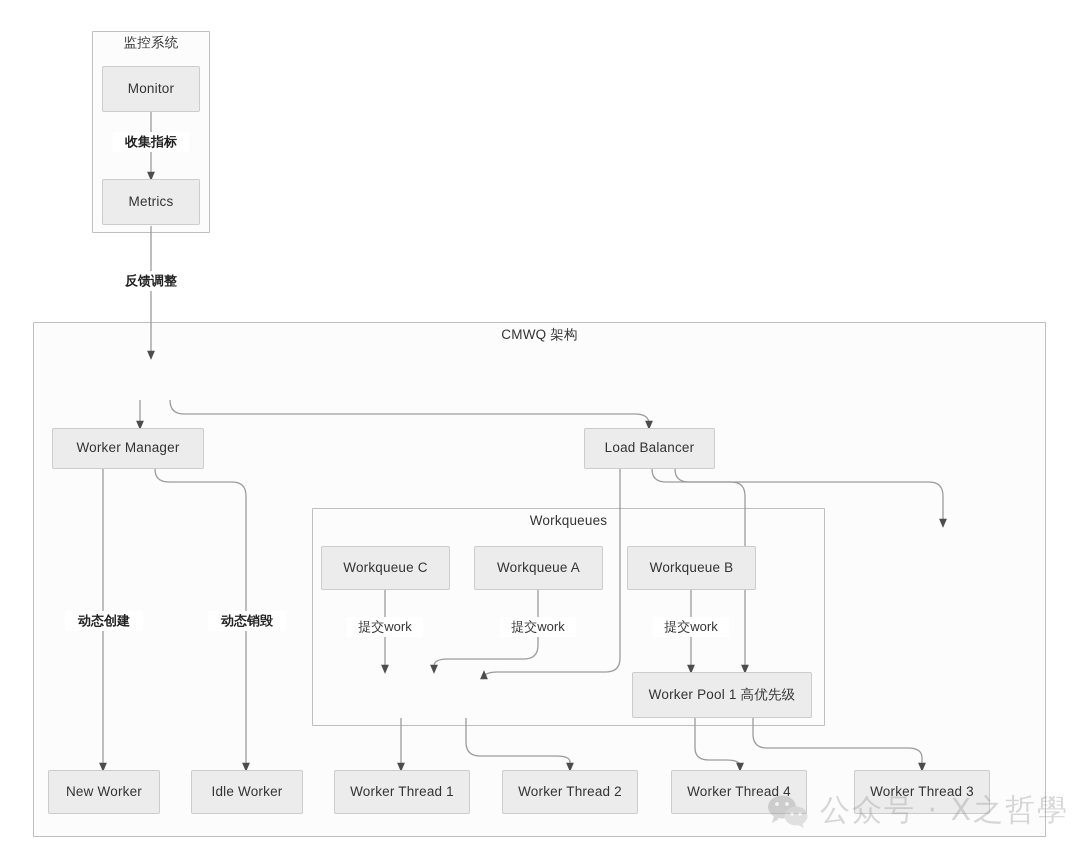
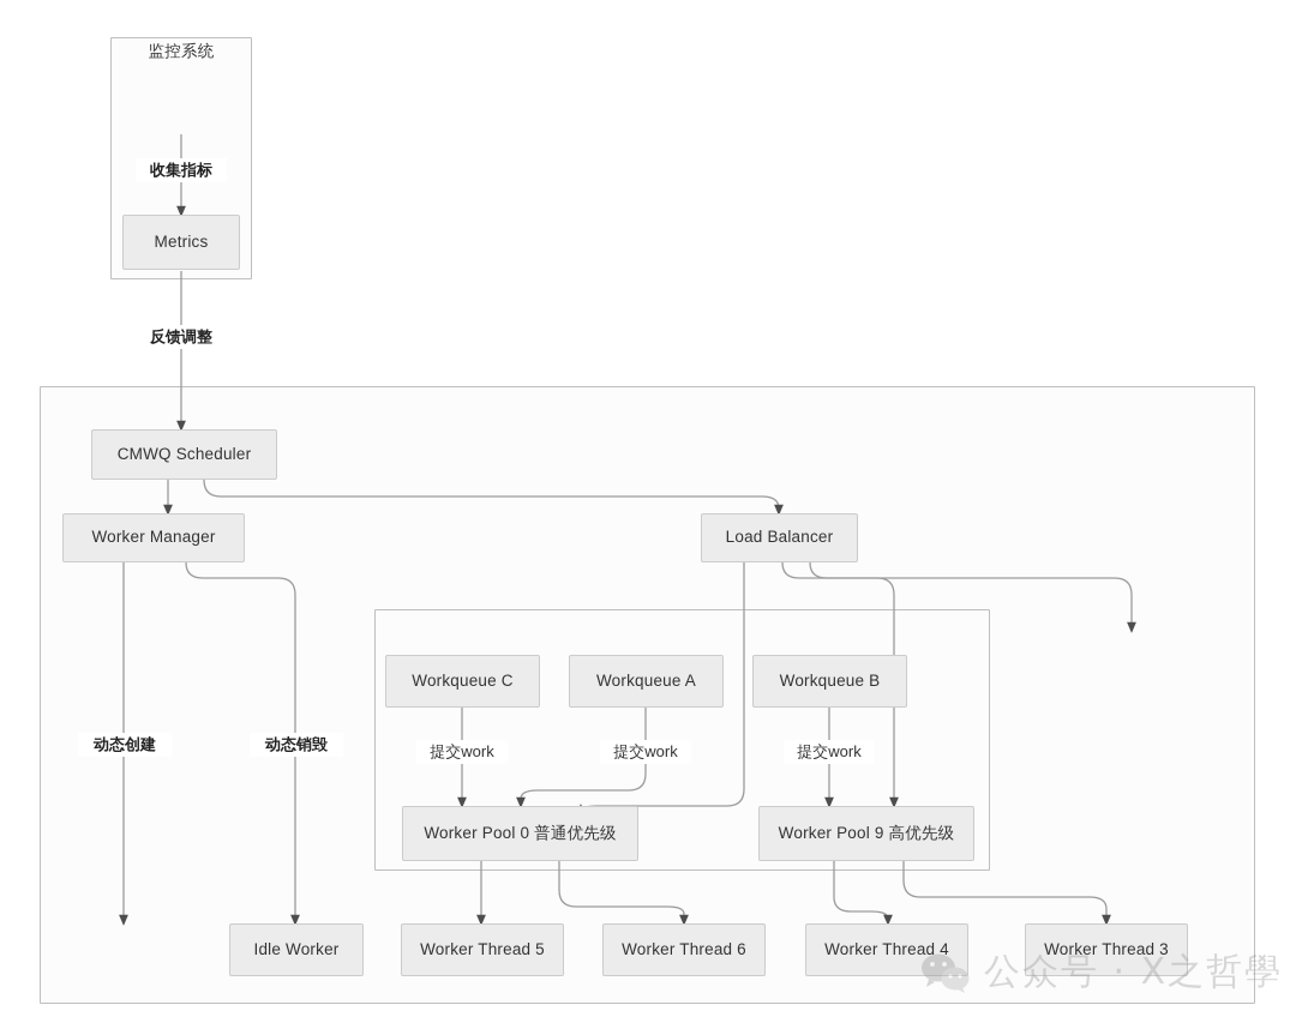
  监控系统
- CMWQ 架构
- Workqueues
- Monitor
  Metrics
+ CMWQ Scheduler
  Worker Manager
  Load Balancer
  Workqueue C
  Workqueue A
  Workqueue B
+ Worker Pool 0 普通优先级
- Worker Pool 1 高优先级
+ Worker Pool 9 高优先级
- New Worker
  Idle Worker
- Worker Thread 1
+ Worker Thread 5
- Worker Thread 2
+ Worker Thread 6
  Worker Thread 4
  Worker Thread 3
  收集指标
  反馈调整
  动态创建
  动态销毁
  提交work
  提交work
  提交work
  公众号 · X之哲學
